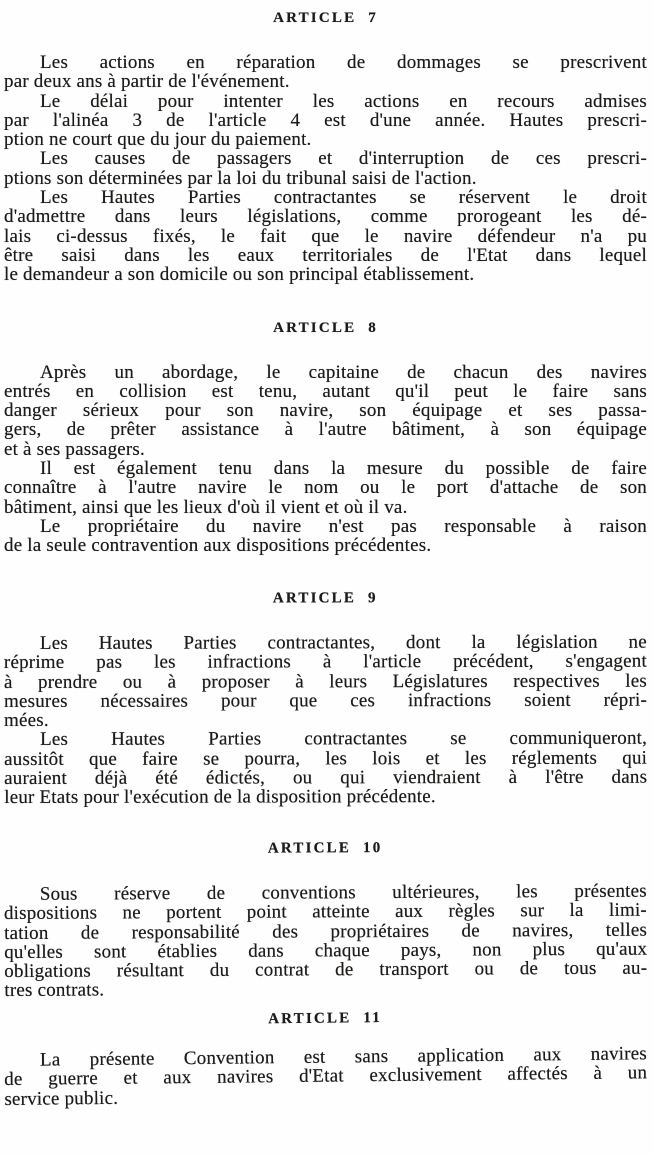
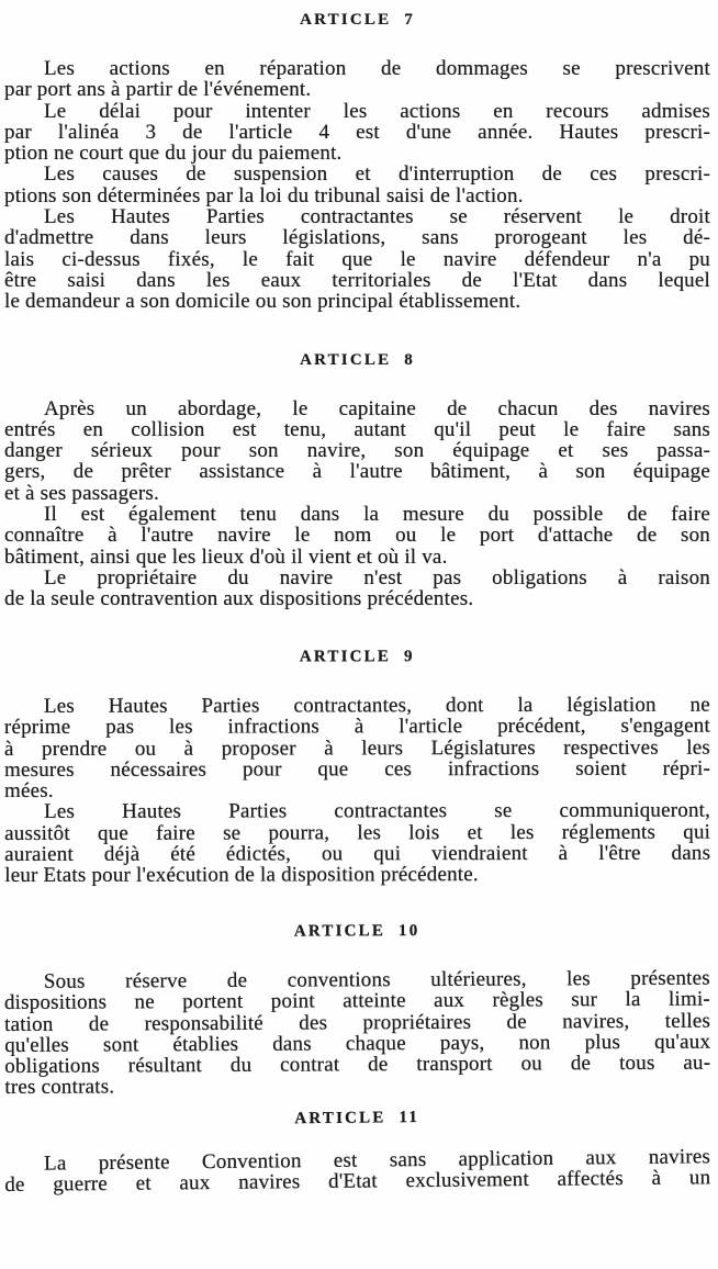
  ARTICLE 7
  Les actions en réparation de dommages se prescrivent
- par deux ans à partir de l'événement.
+ par port ans à partir de l'événement.
  Le délai pour intenter les actions en recours admises
  par l'alinéa 3 de l'article 4 est d'une année. Hautes prescri-
  ption ne court que du jour du paiement.
- Les causes de passagers et d'interruption de ces prescri-
+ Les causes de suspension et d'interruption de ces prescri-
  ptions son déterminées par la loi du tribunal saisi de l'action.
  Les Hautes Parties contractantes se réservent le droit
- d'admettre dans leurs législations, comme prorogeant les dé-
+ d'admettre dans leurs législations, sans prorogeant les dé-
  lais ci-dessus fixés, le fait que le navire défendeur n'a pu
  être saisi dans les eaux territoriales de l'Etat dans lequel
  le demandeur a son domicile ou son principal établissement.
  ARTICLE 8
  Après un abordage, le capitaine de chacun des navires
  entrés en collision est tenu, autant qu'il peut le faire sans
  danger sérieux pour son navire, son équipage et ses passa-
  gers, de prêter assistance à l'autre bâtiment, à son équipage
  et à ses passagers.
  Il est également tenu dans la mesure du possible de faire
  connaître à l'autre navire le nom ou le port d'attache de son
  bâtiment, ainsi que les lieux d'où il vient et où il va.
- Le propriétaire du navire n'est pas responsable à raison
+ Le propriétaire du navire n'est pas obligations à raison
  de la seule contravention aux dispositions précédentes.
  ARTICLE 9
  Les Hautes Parties contractantes, dont la législation ne
  réprime pas les infractions à l'article précédent, s'engagent
  à prendre ou à proposer à leurs Législatures respectives les
  mesures nécessaires pour que ces infractions soient répri-
  mées.
  Les Hautes Parties contractantes se communiqueront,
  aussitôt que faire se pourra, les lois et les réglements qui
  auraient déjà été édictés, ou qui viendraient à l'être dans
  leur Etats pour l'exécution de la disposition précédente.
  ARTICLE 10
  Sous réserve de conventions ultérieures, les présentes
  dispositions ne portent point atteinte aux règles sur la limi-
  tation de responsabilité des propriétaires de navires, telles
  qu'elles sont établies dans chaque pays, non plus qu'aux
  obligations résultant du contrat de transport ou de tous au-
  tres contrats.
  ARTICLE 11
  La présente Convention est sans application aux navires
  de guerre et aux navires d'Etat exclusivement affectés à un
- service public.
